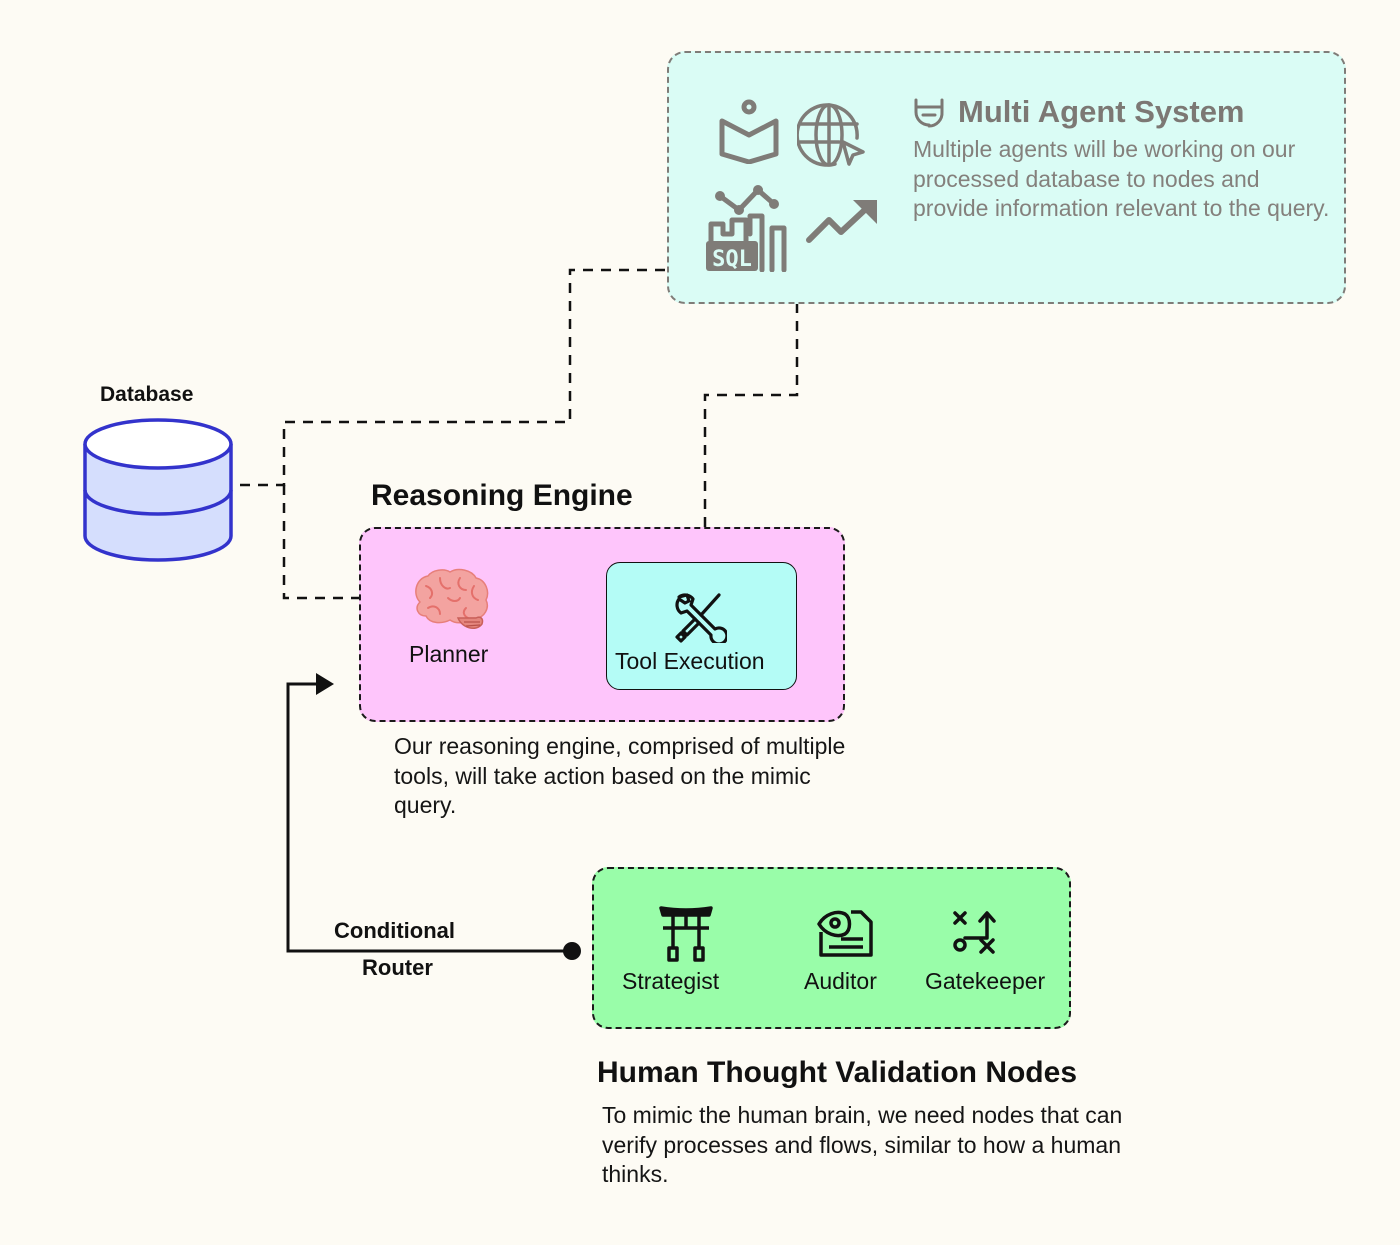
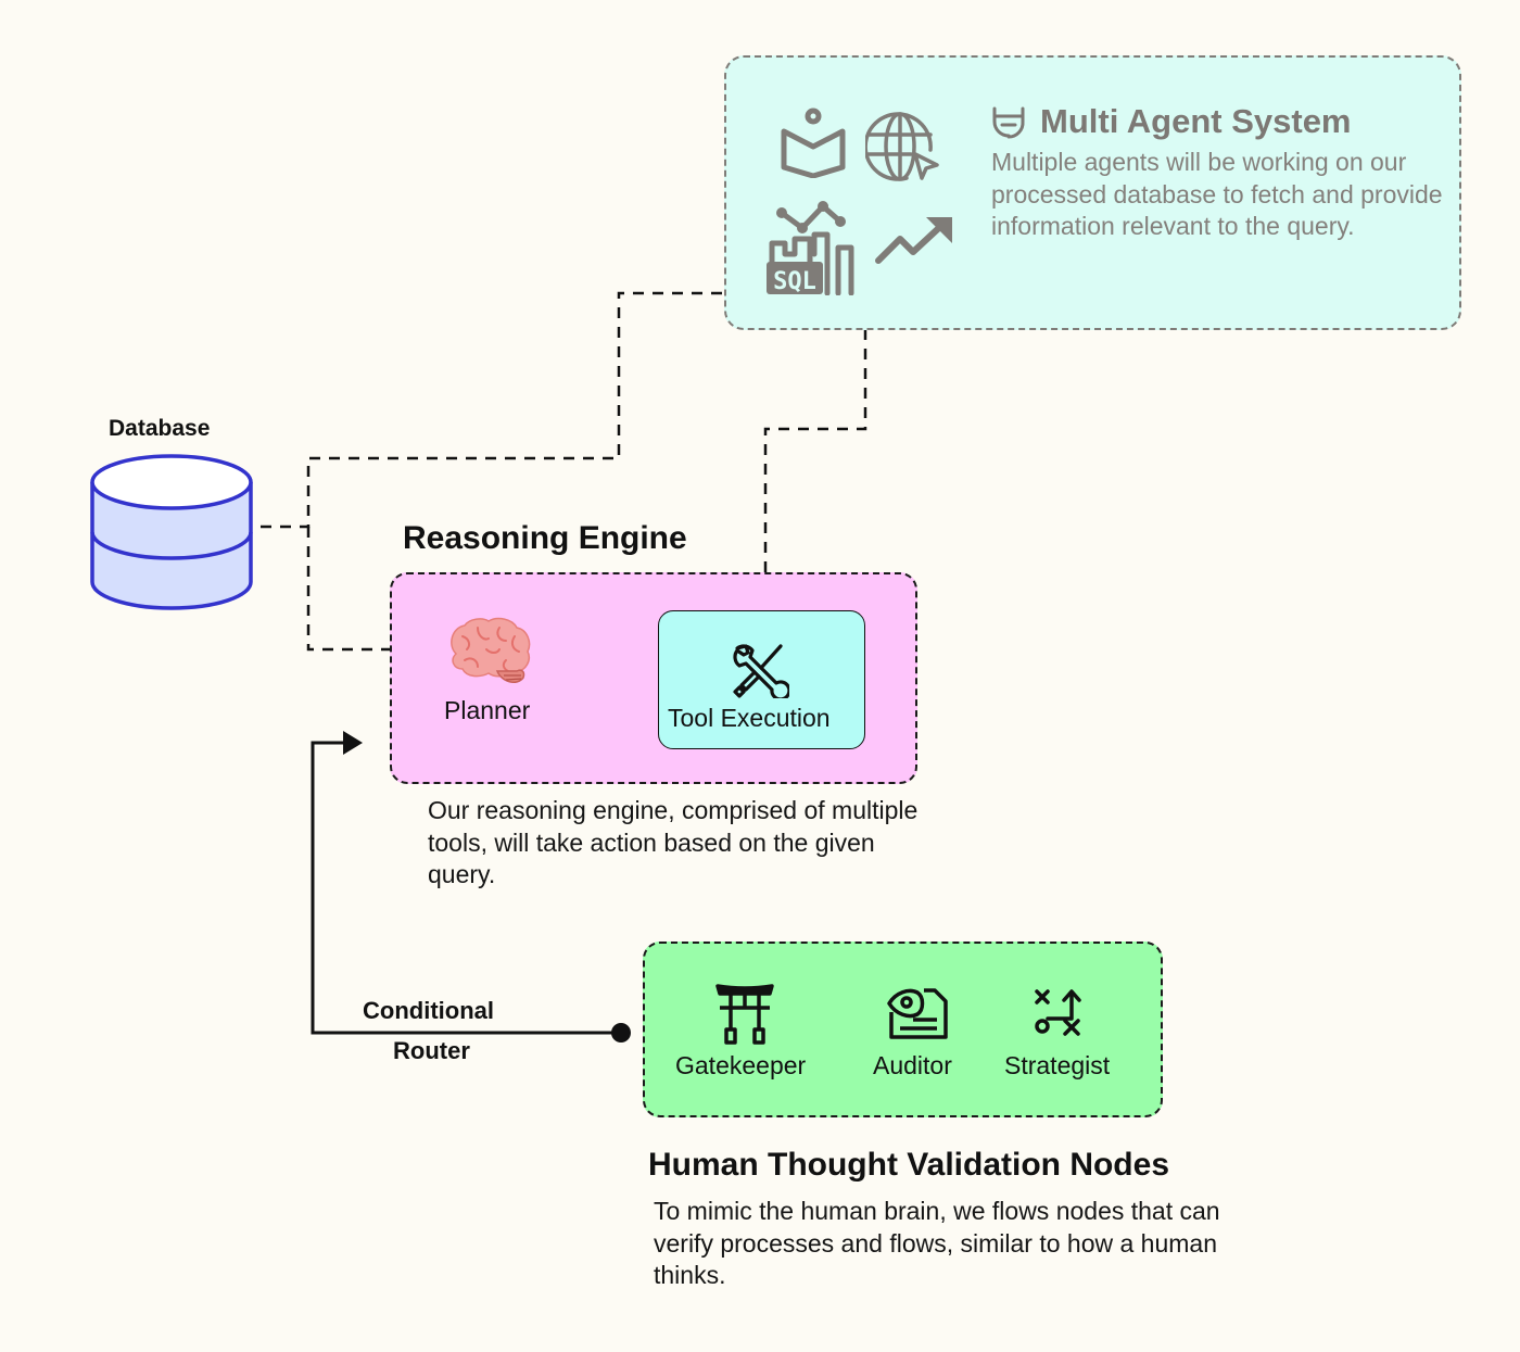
  SQL
  Multi Agent System
- Multiple agents will be working on our processed database to nodes and provide information relevant to the query.
+ Multiple agents will be working on our processed database to fetch and provide information relevant to the query.
  Database
  Reasoning Engine
  Planner
  Tool Execution
- Our reasoning engine, comprised of multiple tools, will take action based on the mimic query.
+ Our reasoning engine, comprised of multiple tools, will take action based on the given query.
  Conditional
  Router
- Strategist
+ Gatekeeper
  Auditor
- Gatekeeper
+ Strategist
  Human Thought Validation Nodes
- To mimic the human brain, we need nodes that can verify processes and flows, similar to how a human thinks.
+ To mimic the human brain, we flows nodes that can verify processes and flows, similar to how a human thinks.
